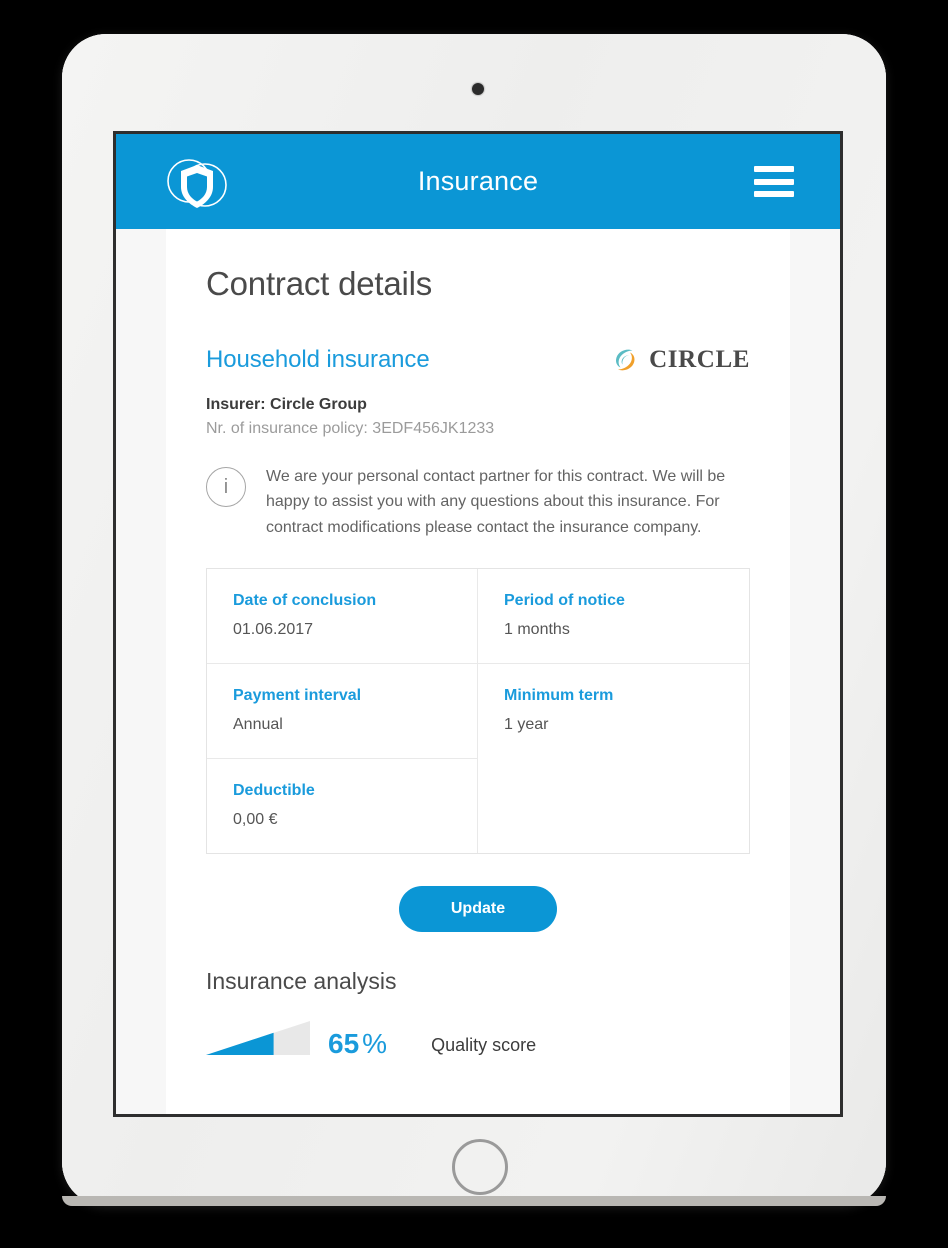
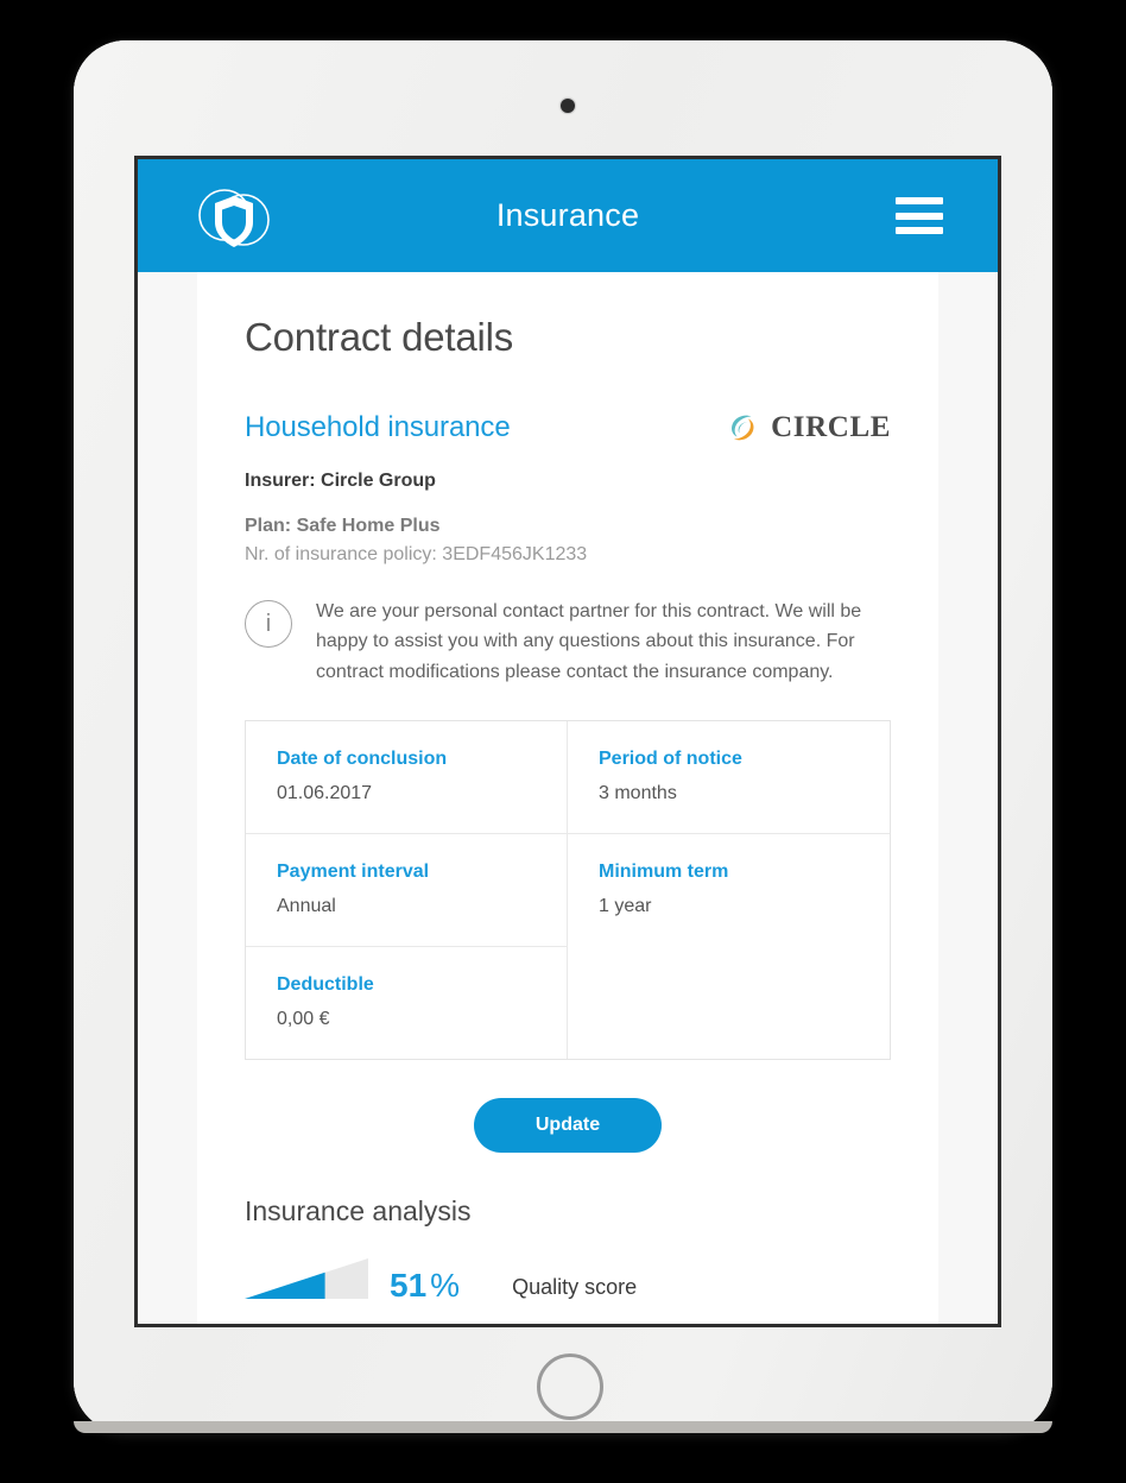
  Insurance
  Contract details
  Household insurance
  CIRCLE
  Insurer: Circle Group
+ Plan: Safe Home Plus
  Nr. of insurance policy: 3EDF456JK1233
  i
  We are your personal contact partner for this contract. We will be happy to assist you with any questions about this insurance. For contract modifications please contact the insurance company.
  Date of conclusion
  01.06.2017
  Period of notice
- 1 months
+ 3 months
  Payment interval
  Annual
  Minimum term
  1 year
  Deductible
  0,00 €
  Update
  Insurance analysis
- 65%
+ 51%
  Quality score
